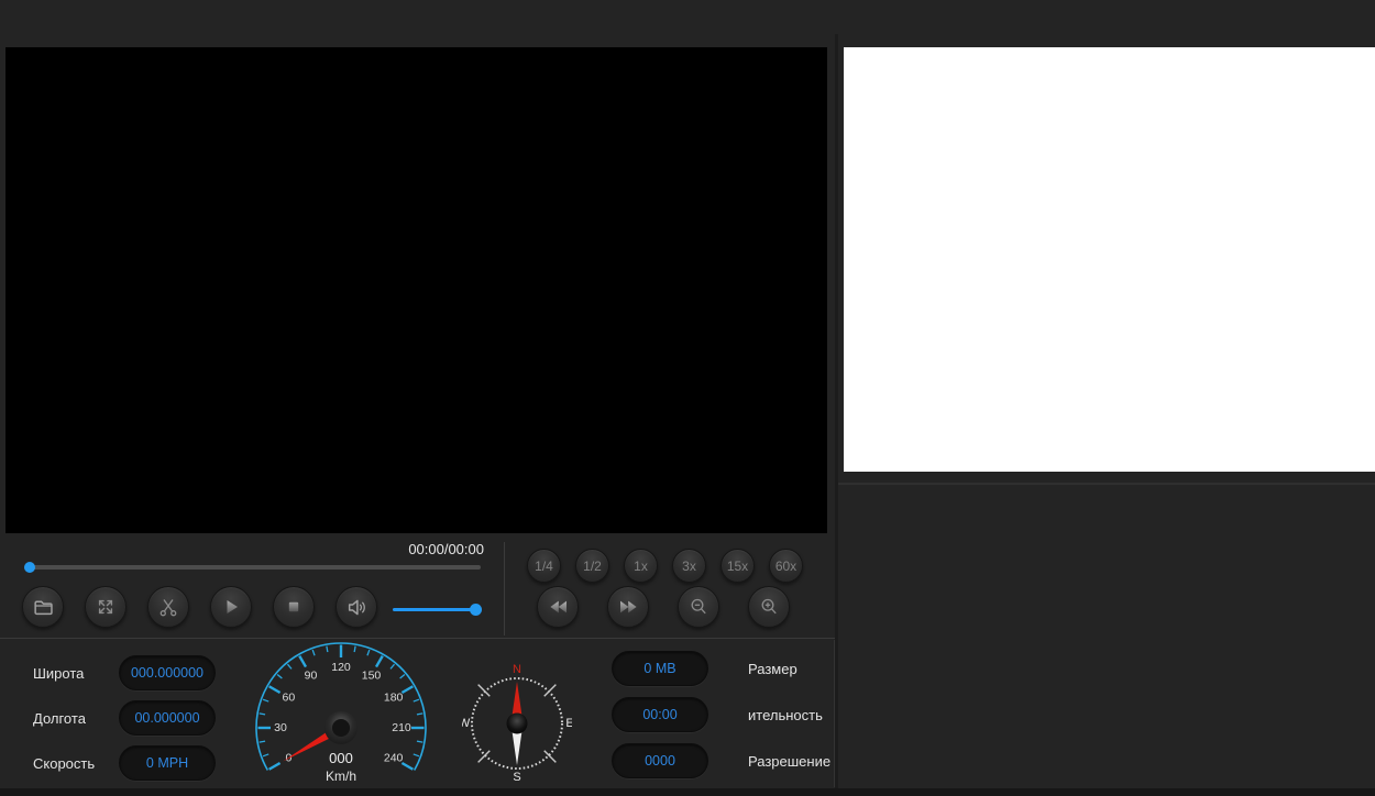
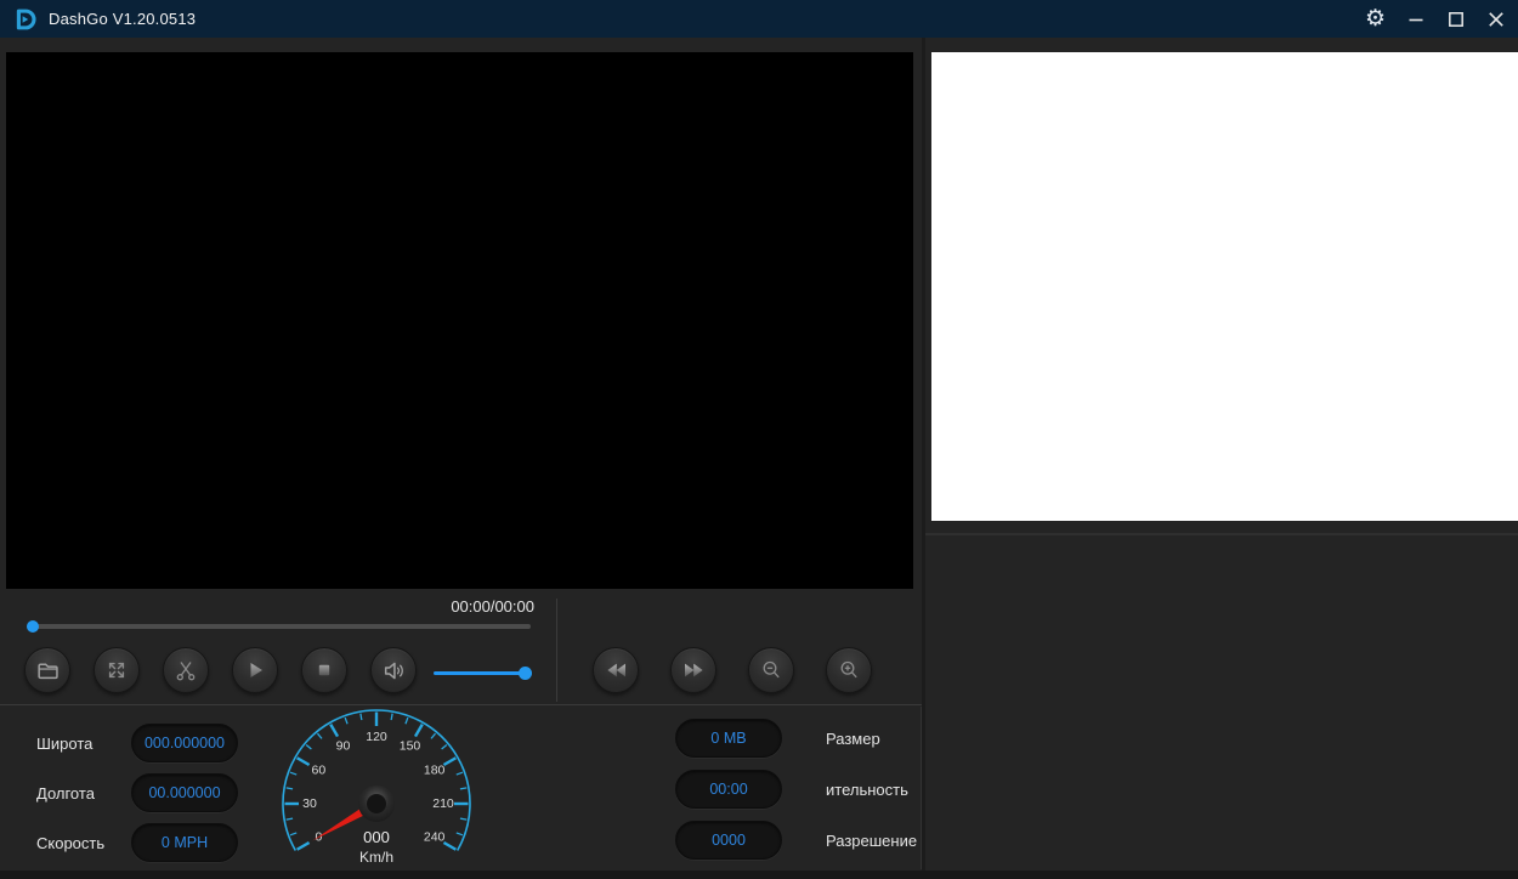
+ DashGo V1.20.0513
+ ⚙
  00:00/00:00
- 1/4
- 1/2
- 1x
- 3x
- 15x
- 60x
  Широта
  000.000000
  Долгота
  00.000000
  Скорость
  0 MPH
  30
  60
  90
  120
  150
  180
  210
  240
  000
  Km/h
- N
- S
- E
- W
  0 MB
  Размер
  00:00
  ительность
  0000
  Разрешение
